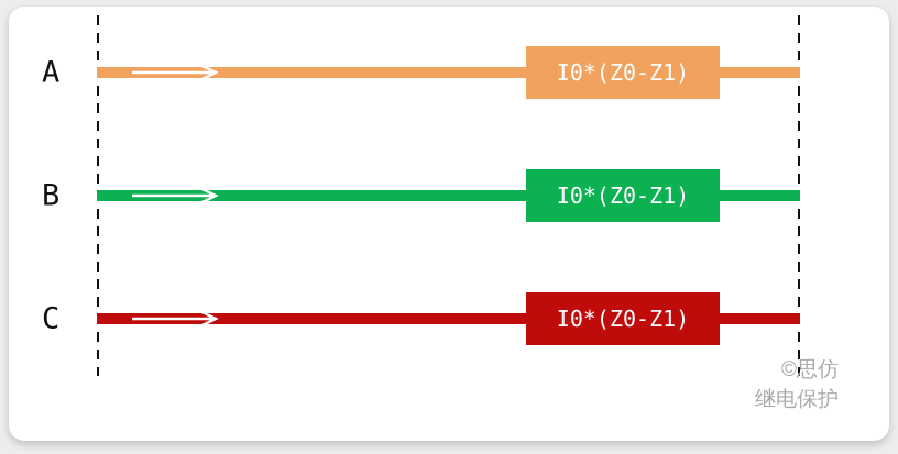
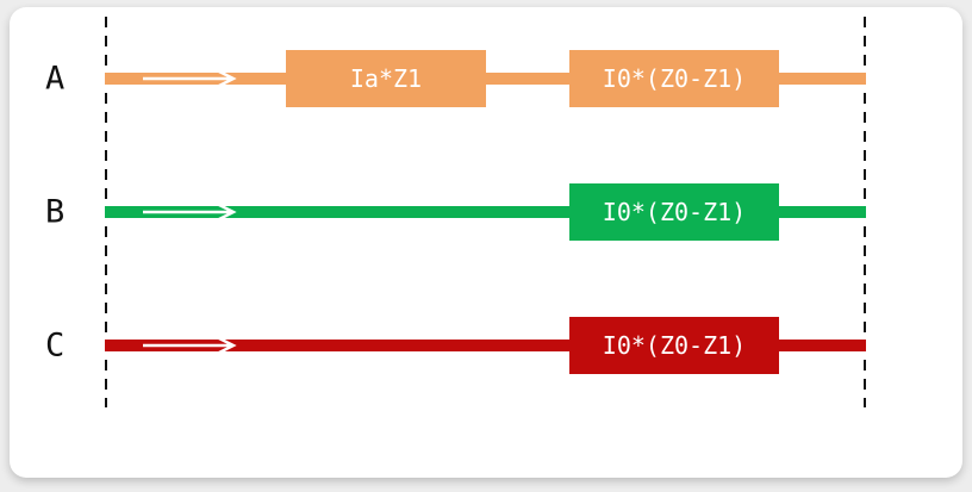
  A
+ Ia*Z1
  I0*(Z0-Z1)
  B
  I0*(Z0-Z1)
  C
  I0*(Z0-Z1)
- ©思仿
- 继电保护
